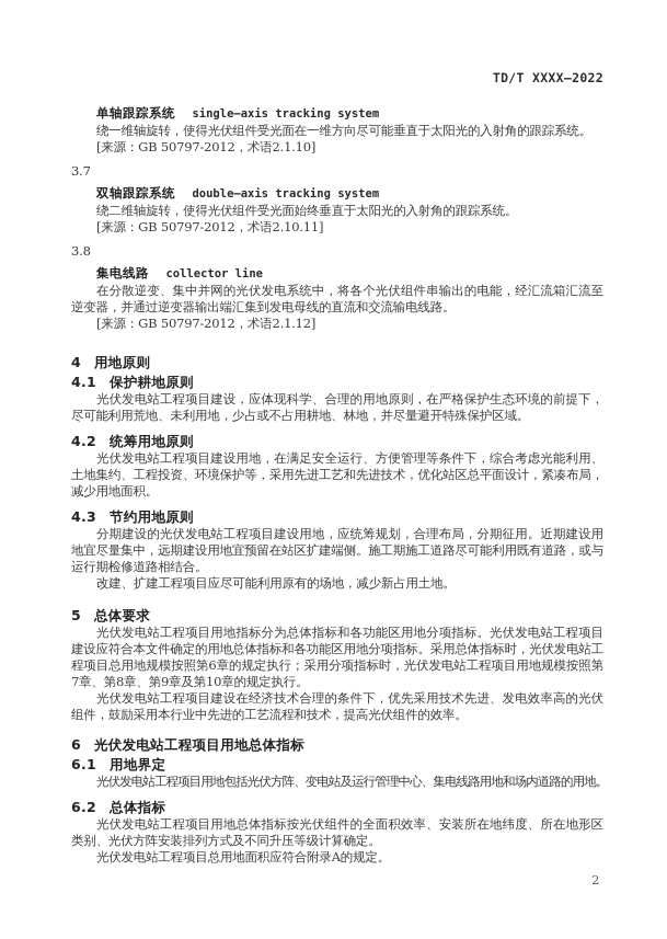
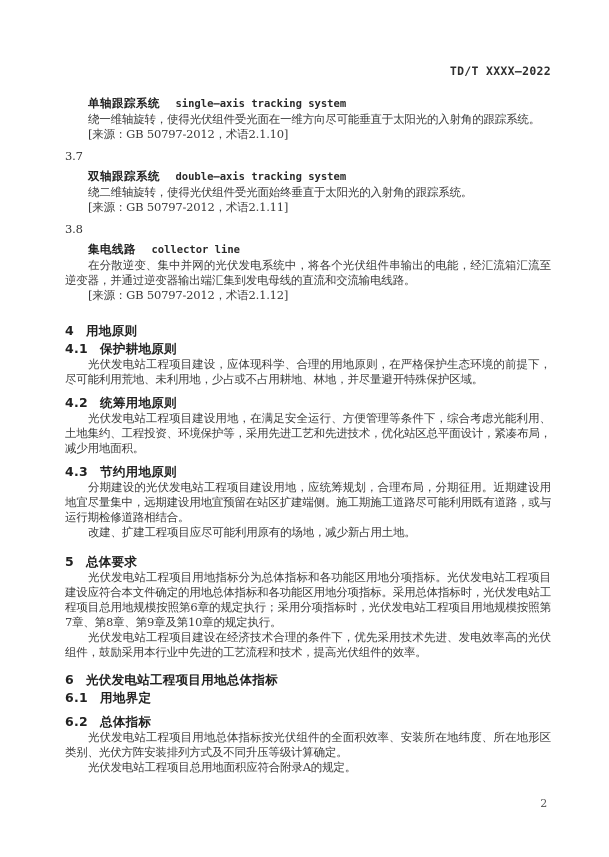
  TD/T XXXX—2022
  单轴跟踪系统 single—axis tracking system
  绕一维轴旋转，使得光伏组件受光面在一维方向尽可能垂直于太阳光的入射角的跟踪系统。
  [来源：GB 50797-2012，术语2.1.10]
  3.7
  双轴跟踪系统 double—axis tracking system
  绕二维轴旋转，使得光伏组件受光面始终垂直于太阳光的入射角的跟踪系统。
- [来源：GB 50797-2012，术语2.10.11]
+ [来源：GB 50797-2012，术语2.1.11]
  3.8
  集电线路 collector line
  在分散逆变、集中并网的光伏发电系统中，将各个光伏组件串输出的电能，经汇流箱汇流至逆变器，并通过逆变器输出端汇集到发电母线的直流和交流输电线路。
  [来源：GB 50797-2012，术语2.1.12]
  4 用地原则
  4.1 保护耕地原则
  光伏发电站工程项目建设，应体现科学、合理的用地原则，在严格保护生态环境的前提下，尽可能利用荒地、未利用地，少占或不占用耕地、林地，并尽量避开特殊保护区域。
  4.2 统筹用地原则
  光伏发电站工程项目建设用地，在满足安全运行、方便管理等条件下，综合考虑光能利用、土地集约、工程投资、环境保护等，采用先进工艺和先进技术，优化站区总平面设计，紧凑布局，减少用地面积。
  4.3 节约用地原则
  分期建设的光伏发电站工程项目建设用地，应统筹规划，合理布局，分期征用。近期建设用地宜尽量集中，远期建设用地宜预留在站区扩建端侧。施工期施工道路尽可能利用既有道路，或与运行期检修道路相结合。
  改建、扩建工程项目应尽可能利用原有的场地，减少新占用土地。
  5 总体要求
  光伏发电站工程项目用地指标分为总体指标和各功能区用地分项指标。光伏发电站工程项目建设应符合本文件确定的用地总体指标和各功能区用地分项指标。采用总体指标时，光伏发电站工程项目总用地规模按照第6章的规定执行；采用分项指标时，光伏发电站工程项目用地规模按照第7章、第8章、第9章及第10章的规定执行。
  光伏发电站工程项目建设在经济技术合理的条件下，优先采用技术先进、发电效率高的光伏组件，鼓励采用本行业中先进的工艺流程和技术，提高光伏组件的效率。
  6 光伏发电站工程项目用地总体指标
  6.1 用地界定
- 光伏发电站工程项目用地包括光伏方阵、变电站及运行管理中心、集电线路用地和场内道路的用地。
  6.2 总体指标
  光伏发电站工程项目用地总体指标按光伏组件的全面积效率、安装所在地纬度、所在地形区类别、光伏方阵安装排列方式及不同升压等级计算确定。
  光伏发电站工程项目总用地面积应符合附录A的规定。
  2
